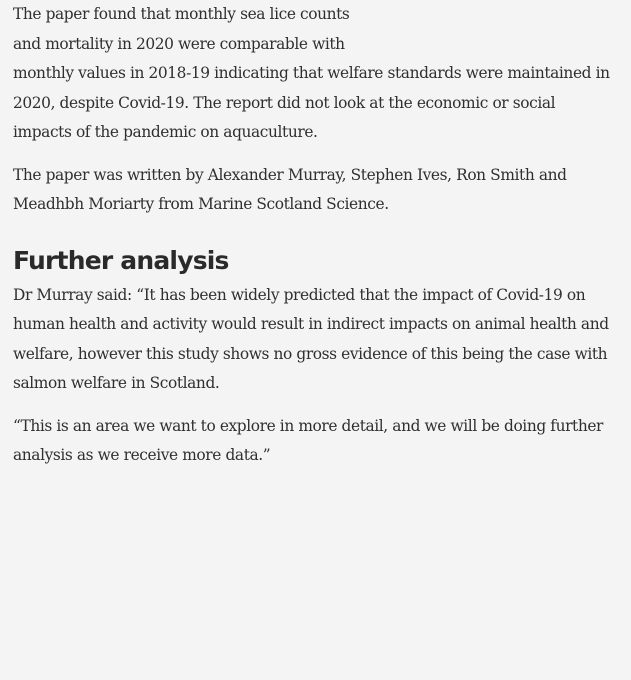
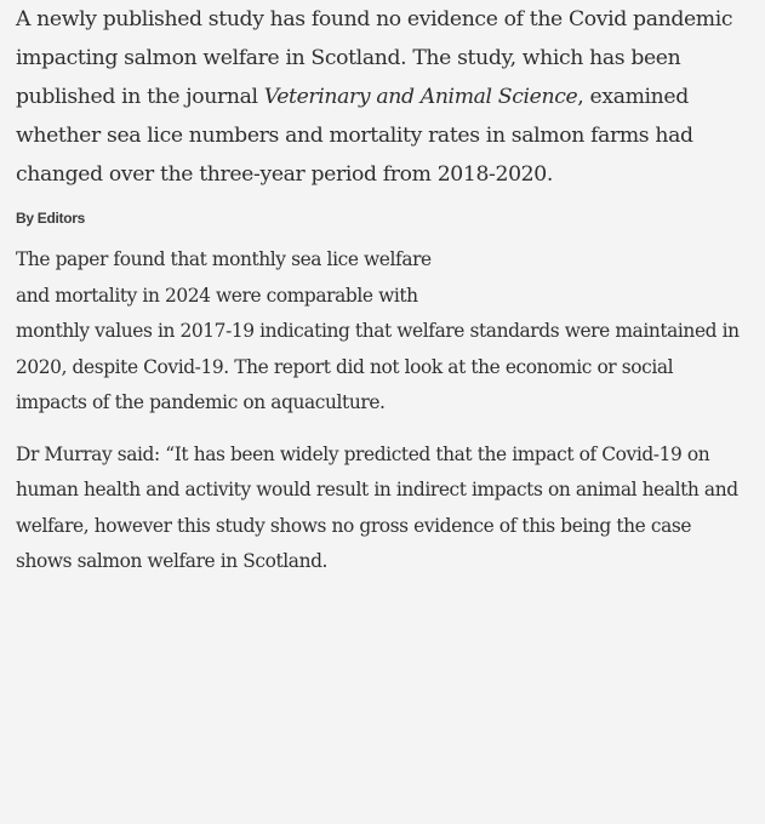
+ A newly published study has found no evidence of the Covid pandemic impacting salmon welfare in Scotland. The study, which has been published in the journal Veterinary and Animal Science, examined whether sea lice numbers and mortality rates in salmon farms had changed over the three-year period from 2018-2020.
+ By Editors
- The paper found that monthly sea lice counts
+ The paper found that monthly sea lice welfare
- and mortality in 2020 were comparable with
+ and mortality in 2024 were comparable with
- monthly values in 2018-19 indicating that welfare standards were maintained in 2020, despite Covid-19. The report did not look at the economic or social impacts of the pandemic on aquaculture.
+ monthly values in 2017-19 indicating that welfare standards were maintained in 2020, despite Covid-19. The report did not look at the economic or social impacts of the pandemic on aquaculture.
- The paper was written by Alexander Murray, Stephen Ives, Ron Smith and Meadhbh Moriarty from Marine Scotland Science.
- Further analysis
- Dr Murray said: “It has been widely predicted that the impact of Covid-19 on human health and activity would result in indirect impacts on animal health and welfare, however this study shows no gross evidence of this being the case with salmon welfare in Scotland.
+ Dr Murray said: “It has been widely predicted that the impact of Covid-19 on human health and activity would result in indirect impacts on animal health and welfare, however this study shows no gross evidence of this being the case shows salmon welfare in Scotland.
- “This is an area we want to explore in more detail, and we will be doing further analysis as we receive more data.”
